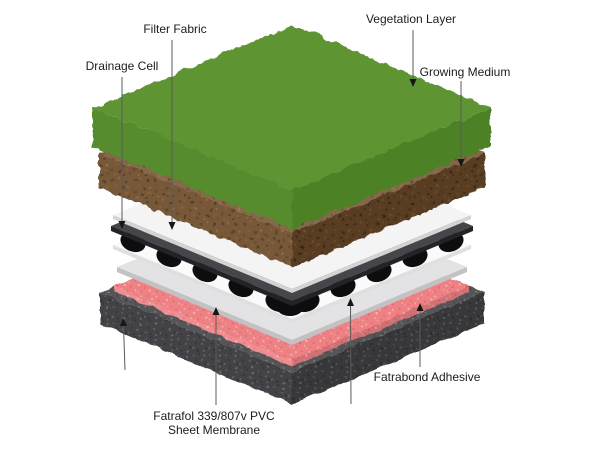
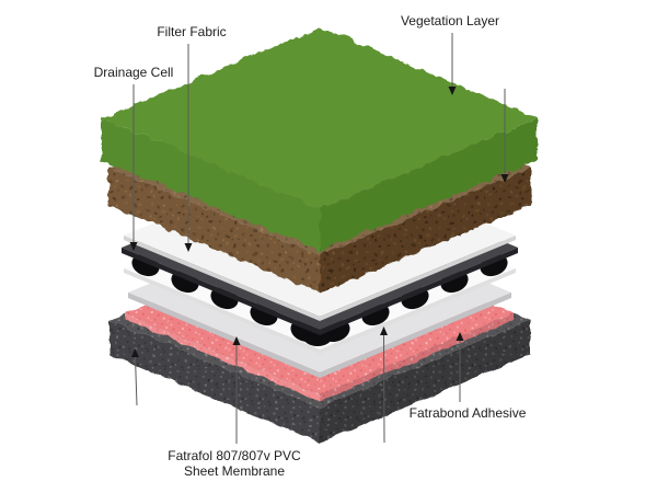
  Vegetation Layer
  Filter Fabric
  Drainage Cell
- Growing Medium
- Fatrafol 339/807v PVC
+ Fatrafol 807/807v PVC
  Sheet Membrane
  Fatrabond Adhesive
